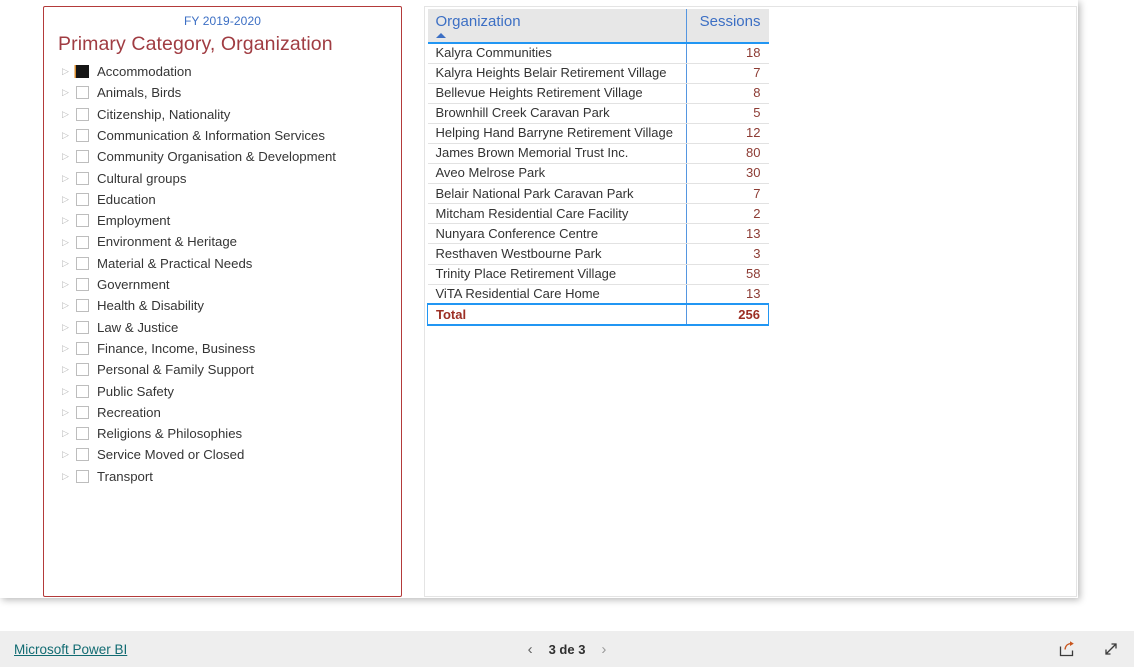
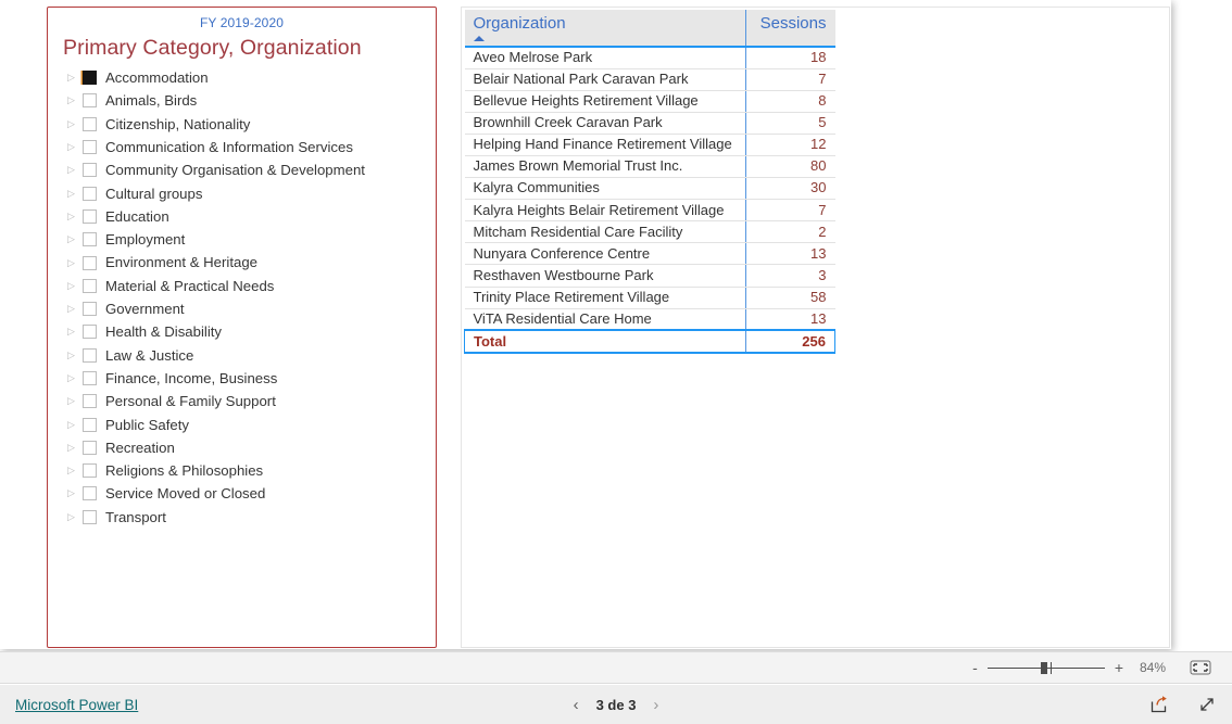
  FY 2019-2020
  Primary Category, Organization
  ▷
  Accommodation
  ▷
  Animals, Birds
  ▷
  Citizenship, Nationality
  ▷
  Communication & Information Services
  ▷
  Community Organisation & Development
  ▷
  Cultural groups
  ▷
  Education
  ▷
  Employment
  ▷
  Environment & Heritage
  ▷
  Material & Practical Needs
  ▷
  Government
  ▷
  Health & Disability
  ▷
  Law & Justice
  ▷
  Finance, Income, Business
  ▷
  Personal & Family Support
  ▷
  Public Safety
  ▷
  Recreation
  ▷
  Religions & Philosophies
  ▷
  Service Moved or Closed
  ▷
  Transport
  Organization	Sessions
- Kalyra Communities	18
+ Aveo Melrose Park	18
- Kalyra Heights Belair Retirement Village	7
+ Belair National Park Caravan Park	7
  Bellevue Heights Retirement Village	8
  Brownhill Creek Caravan Park	5
- Helping Hand Barryne Retirement Village	12
+ Helping Hand Finance Retirement Village	12
  James Brown Memorial Trust Inc.	80
- Aveo Melrose Park	30
+ Kalyra Communities	30
- Belair National Park Caravan Park	7
+ Kalyra Heights Belair Retirement Village	7
  Mitcham Residential Care Facility	2
  Nunyara Conference Centre	13
  Resthaven Westbourne Park	3
  Trinity Place Retirement Village	58
  ViTA Residential Care Home	13
  Total	256
+ -
+ +
+ 84%
  Microsoft Power BI
  ‹
  3 de 3
  ›
